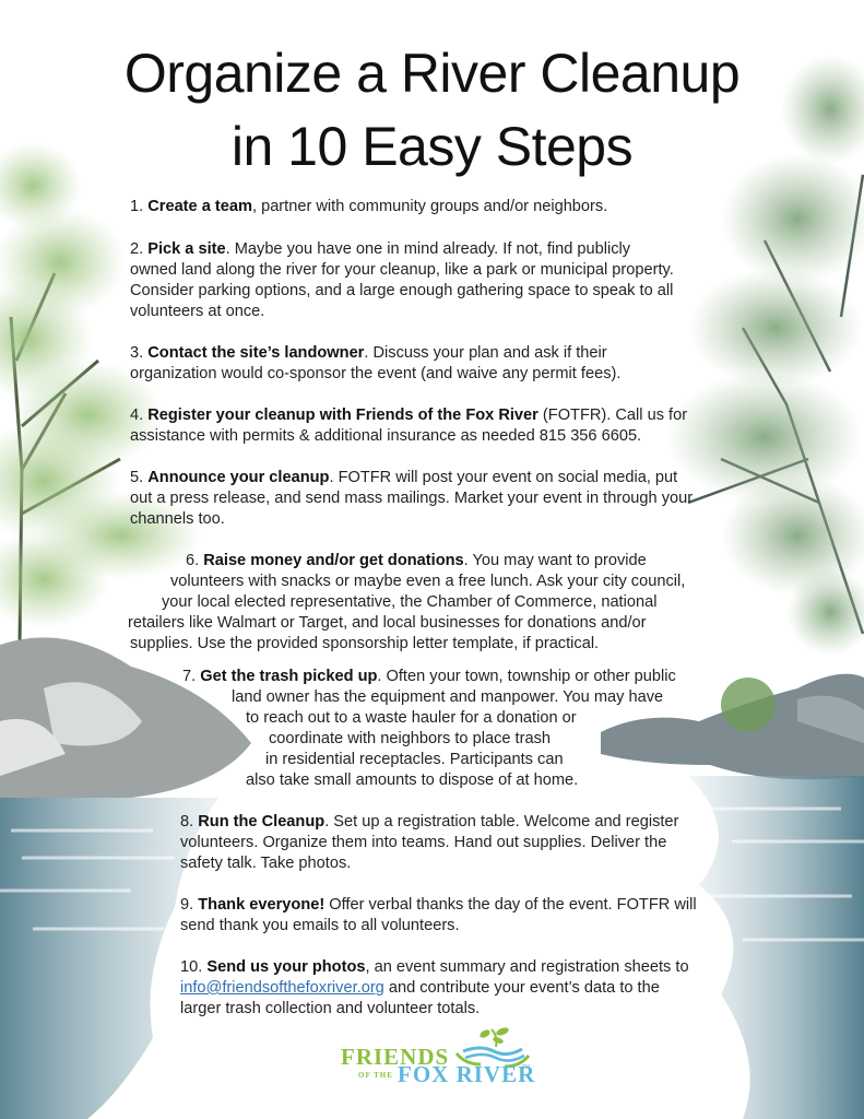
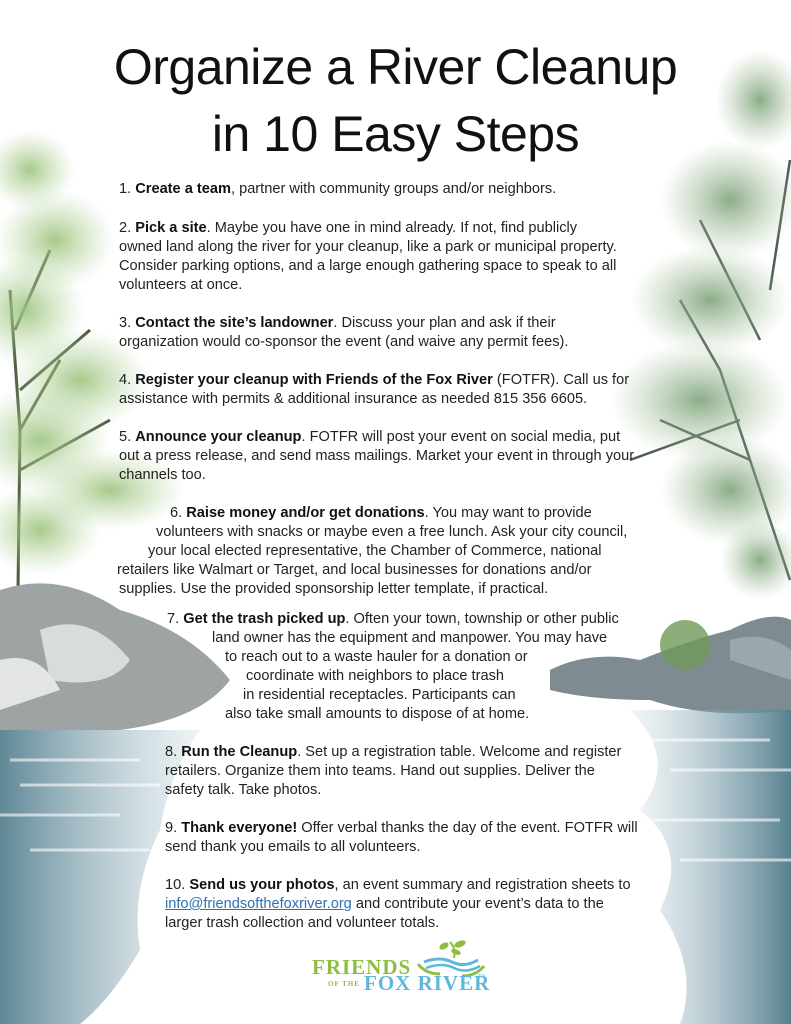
  Organize a River Cleanup
  in 10 Easy Steps
  1. Create a team, partner with community groups and/or neighbors.
  2. Pick a site. Maybe you have one in mind already. If not, find publicly
  owned land along the river for your cleanup, like a park or municipal property.
  Consider parking options, and a large enough gathering space to speak to all
  volunteers at once.
  3. Contact the site’s landowner. Discuss your plan and ask if their
  organization would co-sponsor the event (and waive any permit fees).
  4. Register your cleanup with Friends of the Fox River (FOTFR). Call us for
  assistance with permits & additional insurance as needed 815 356 6605.
  5. Announce your cleanup. FOTFR will post your event on social media, put
  out a press release, and send mass mailings. Market your event in through your
  channels too.
  6. Raise money and/or get donations. You may want to provide
  volunteers with snacks or maybe even a free lunch. Ask your city council,
  your local elected representative, the Chamber of Commerce, national
  retailers like Walmart or Target, and local businesses for donations and/or
  supplies. Use the provided sponsorship letter template, if practical.
  7. Get the trash picked up. Often your town, township or other public
  land owner has the equipment and manpower. You may have
  to reach out to a waste hauler for a donation or
  coordinate with neighbors to place trash
  in residential receptacles. Participants can
  also take small amounts to dispose of at home.
  8. Run the Cleanup. Set up a registration table. Welcome and register
- volunteers. Organize them into teams. Hand out supplies. Deliver the
+ retailers. Organize them into teams. Hand out supplies. Deliver the
  safety talk. Take photos.
  9. Thank everyone! Offer verbal thanks the day of the event. FOTFR will
  send thank you emails to all volunteers.
  10. Send us your photos, an event summary and registration sheets to
  info@friendsofthefoxriver.org and contribute your event’s data to the
  larger trash collection and volunteer totals.
  FRIENDS
  OF THE
  FOX RIVER
